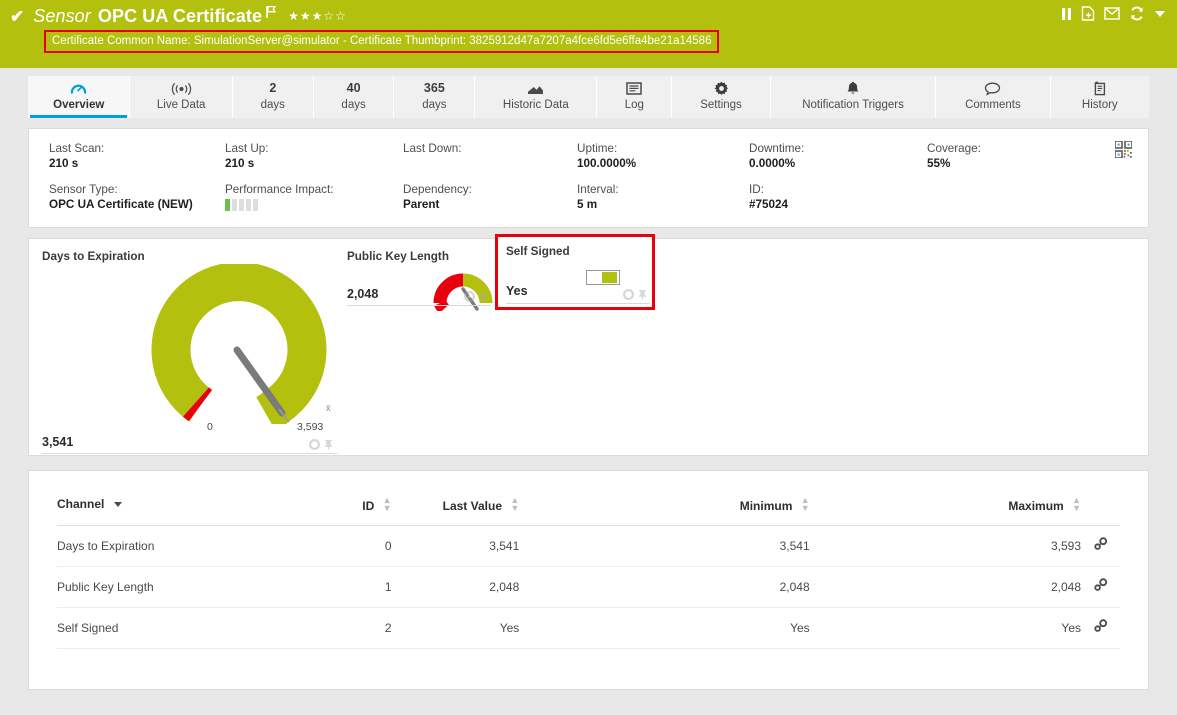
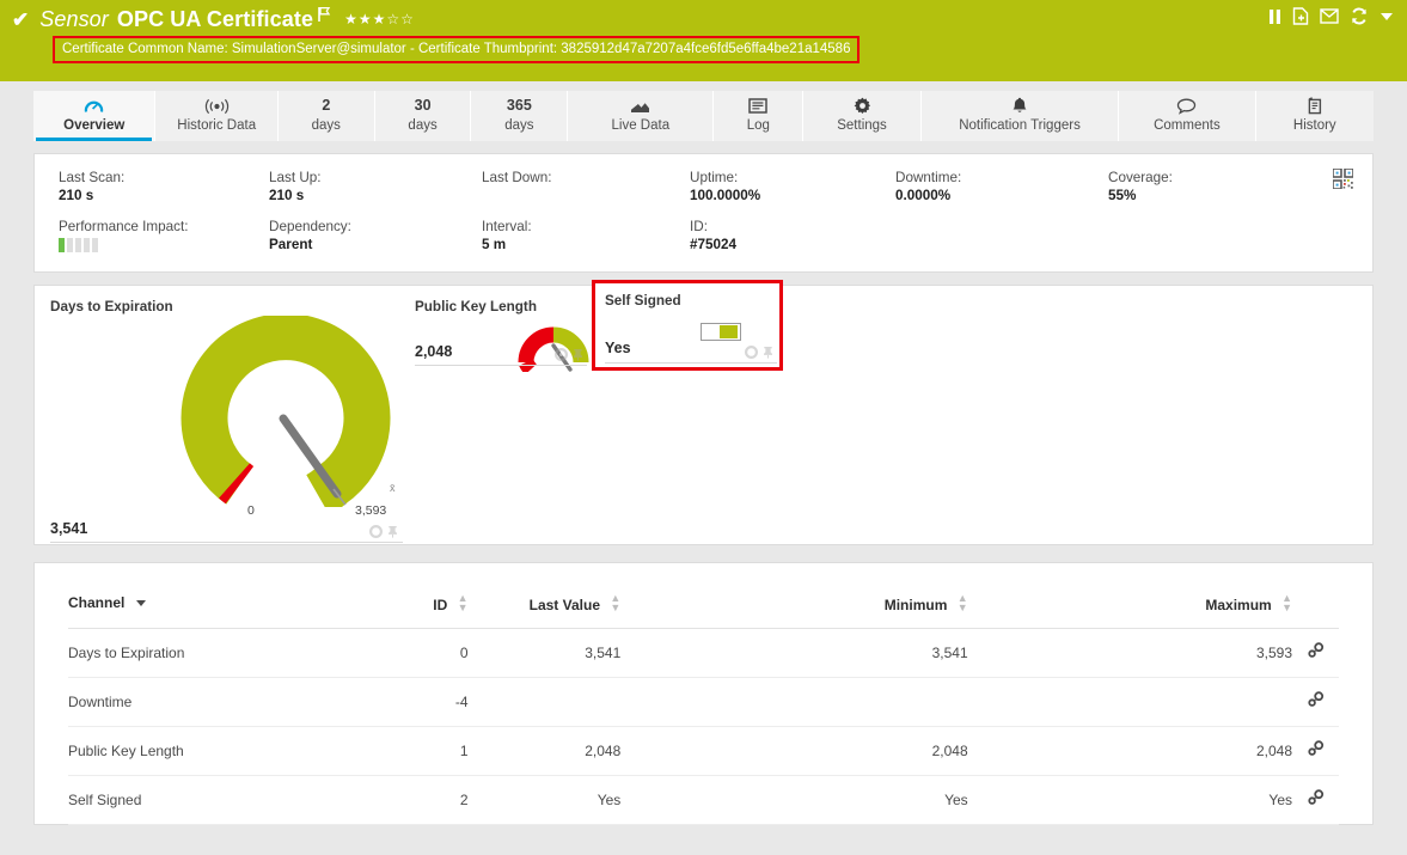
  ✔
  Sensor
  OPC UA Certificate
  ★★★☆☆
  Certificate Common Name: SimulationServer@simulator - Certificate Thumbprint: 3825912d47a7207a4fce6fd5e6ffa4be21a14586
  Overview
- Live Data
+ Historic Data
  2
  days
- 40
+ 30
  days
  365
  days
- Historic Data
+ Live Data
  Log
  Settings
  Notification Triggers
  Comments
  History
  Last Scan:
  210 s
  Last Up:
  210 s
  Last Down:
  Uptime:
  100.0000%
  Downtime:
  0.0000%
  Coverage:
  55%
- Sensor Type:
- OPC UA Certificate (NEW)
  Performance Impact:
  Dependency:
  Parent
  Interval:
  5 m
  ID:
  #75024
  Days to Expiration
  0
  3,593
  x̄
  3,541
  Public Key Length
  2,048
  Self Signed
  Yes
  Channel	ID ▲▼	Last Value ▲▼	Minimum ▲▼	Maximum ▲▼
  Days to Expiration	0	3,541	3,541	3,593
+ Downtime	-4
  Public Key Length	1	2,048	2,048	2,048
  Self Signed	2	Yes	Yes	Yes
